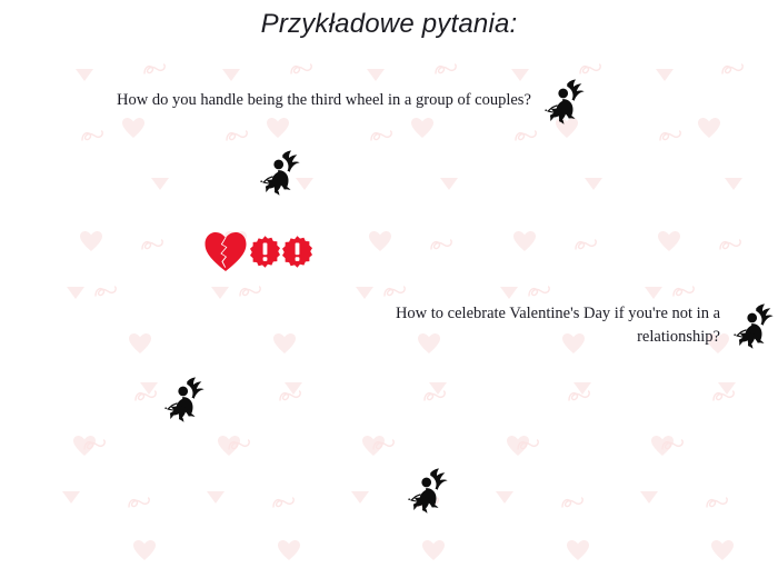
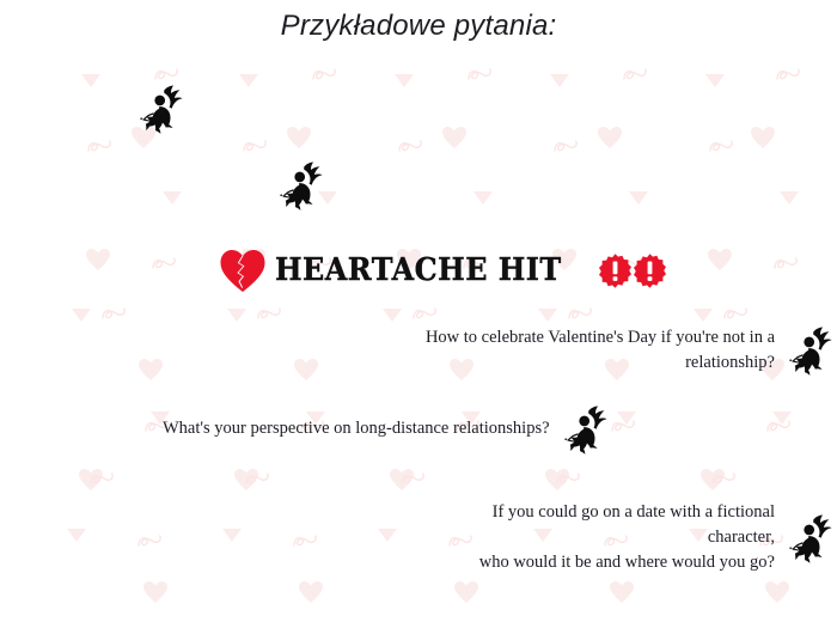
  Przykładowe pytania:
- How do you handle being the third wheel in a group of couples?
  How to celebrate Valentine's Day if you're not in a relationship?
+ What's your perspective on long-distance relationships?
+ If you could go on a date with a fictional character,
+ who would it be and where would you go?
+ HEARTACHE HIT
